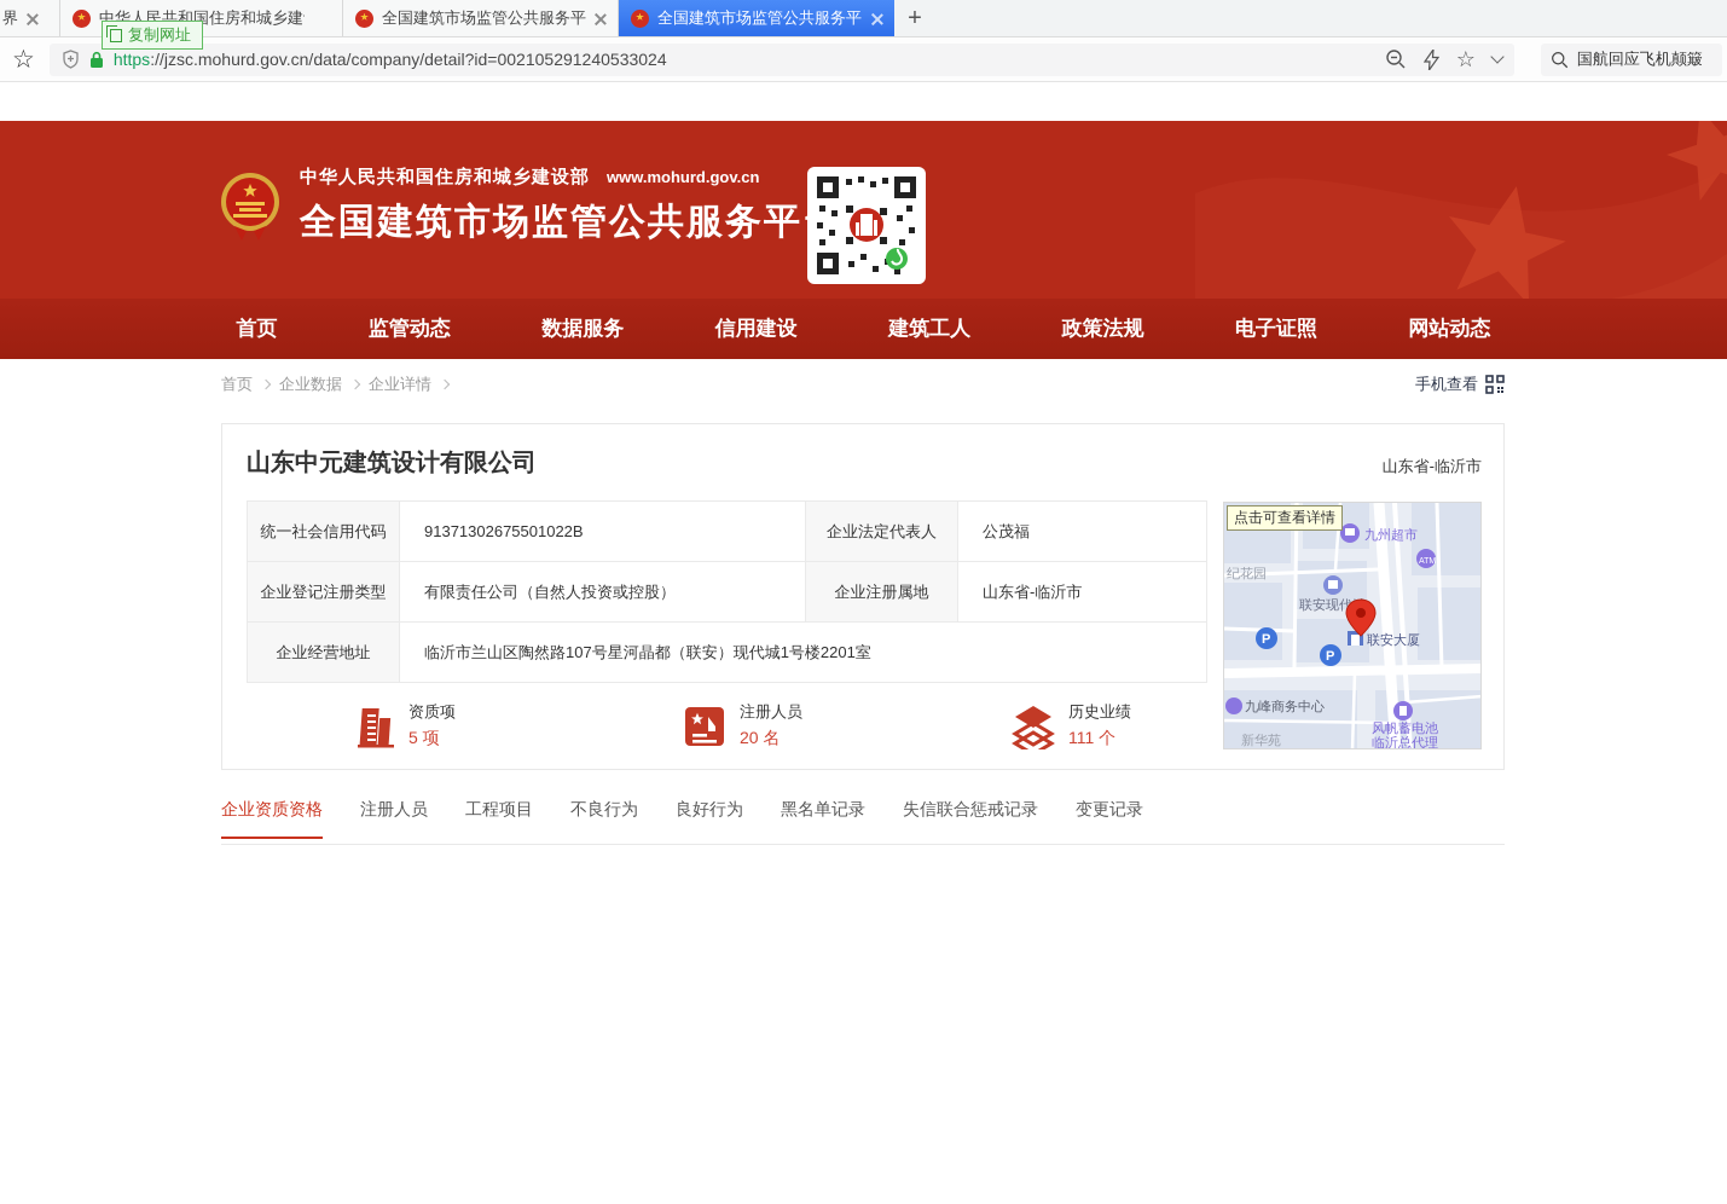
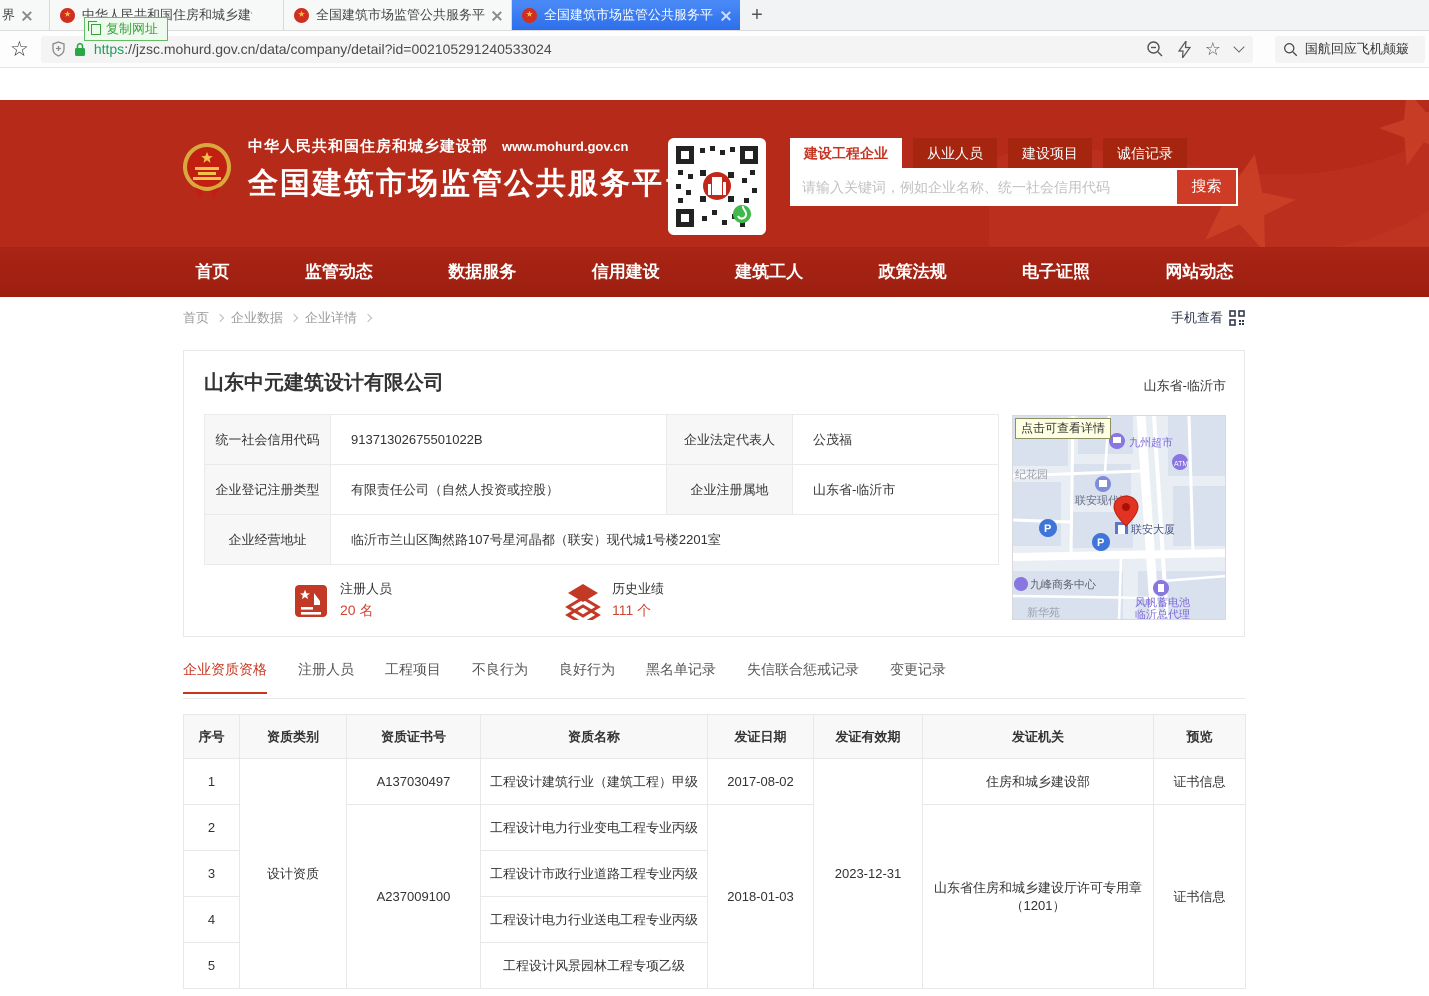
  界
  中华人民共和国住房和城乡建
  全国建筑市场监管公共服务平
  全国建筑市场监管公共服务平
  +
  复制网址
  ☆
  https://jzsc.mohurd.gov.cn/data/company/detail?id=002105291240533024
  ☆
  国航回应飞机颠簸
  中华人民共和国住房和城乡建设部 www.mohurd.gov.cn
  全国建筑市场监管公共服务平
+ 建设工程企业
+ 从业人员
+ 建设项目
+ 诚信记录
+ 请输入关键词，例如企业名称、统一社会信用代码
+ 搜索
  首页
  监管动态
  数据服务
  信用建设
  建筑工人
  政策法规
  电子证照
  网站动态
  首页
  企业数据
  企业详情
  手机查看
  山东中元建筑设计有限公司
  山东省-临沂市
  统一社会信用代码	91371302675501022B	企业法定代表人	公茂福
  企业登记注册类型	有限责任公司（自然人投资或控股）	企业注册属地	山东省-临沂市
  企业经营地址	临沂市兰山区陶然路107号星河晶都（联安）现代城1号楼2201室
- 资质项
- 5 项
  注册人员
  20 名
  历史业绩
  111 个
  点击可查看详情
  九州超市
  纪花园
  联安现代
  联安大厦
  P
  P
  九峰商务中心
  风帆蓄电池
  临沂总代理
  新华苑
  企业资质资格
  注册人员
  工程项目
  不良行为
  良好行为
  黑名单记录
  失信联合惩戒记录
  变更记录
+ 序号	资质类别	资质证书号	资质名称	发证日期	发证有效期	发证机关	预览
+ 1	设计资质	A137030497	工程设计建筑行业（建筑工程）甲级	2017-08-02	2023-12-31	住房和城乡建设部	证书信息
+ 2	A237009100	工程设计电力行业变电工程专业丙级	2018-01-03	山东省住房和城乡建设厅许可专用章（1201）	证书信息
+ 3	工程设计市政行业道路工程专业丙级
+ 4	工程设计电力行业送电工程专业丙级
+ 5	工程设计风景园林工程专项乙级
